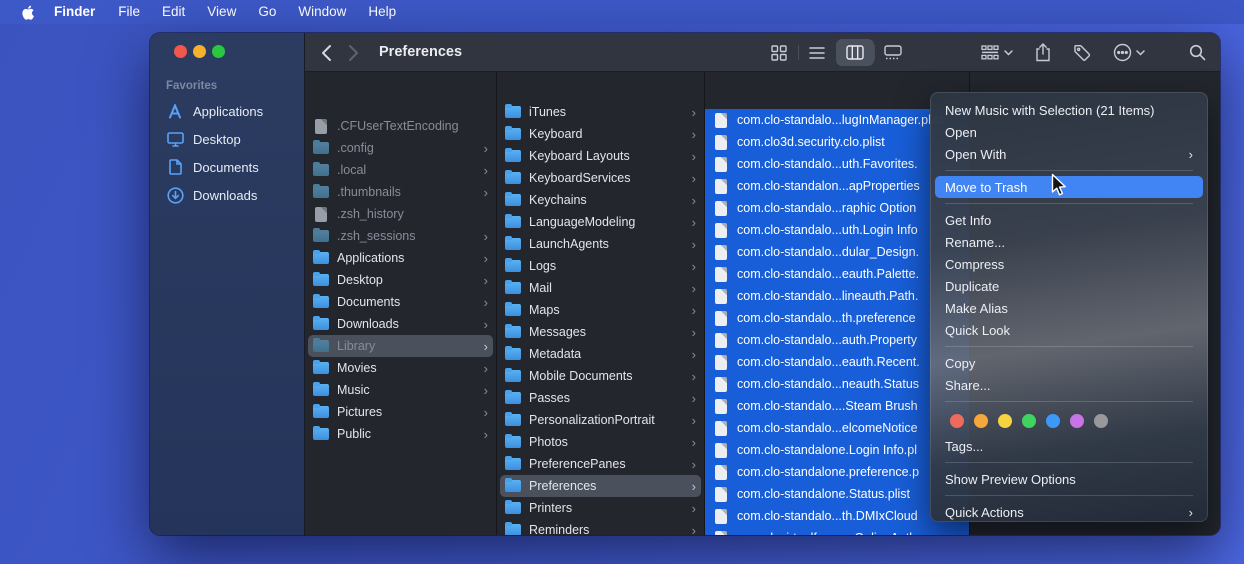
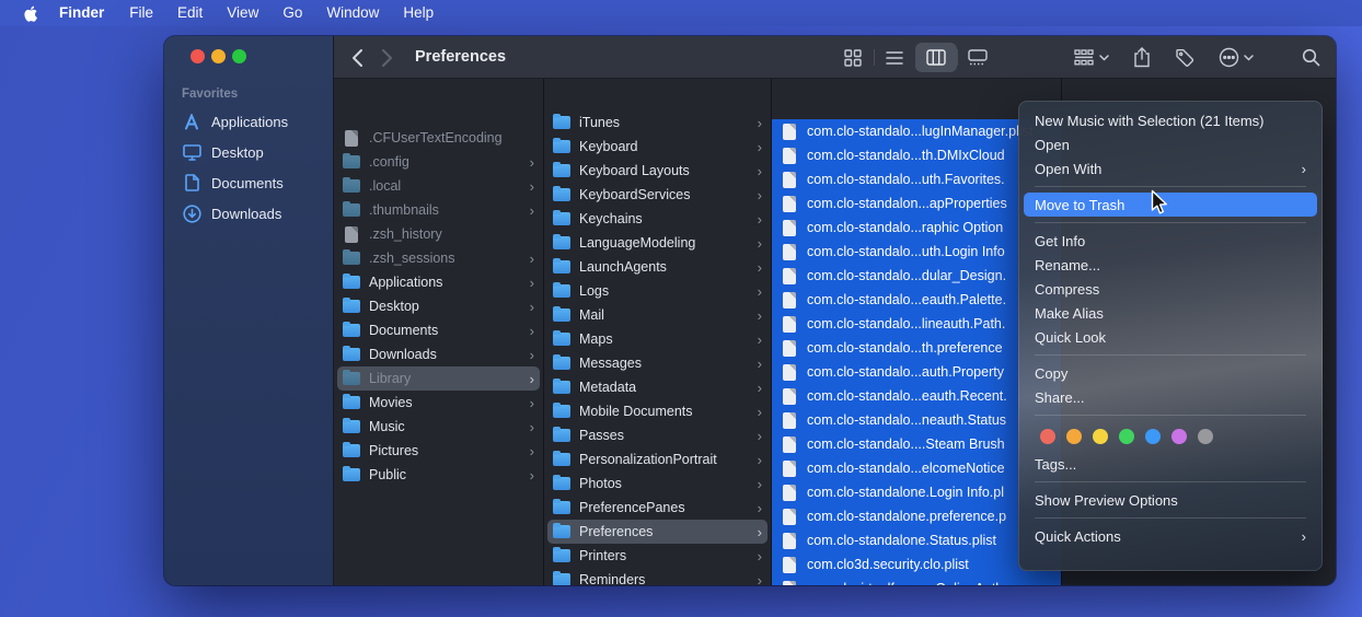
  Finder
  File
  Edit
  View
  Go
  Window
  Help
  Favorites
  Applications
  Desktop
  Documents
  Downloads
  Preferences
  .CFUserTextEncoding
  .config
  ›
  .local
  ›
  .thumbnails
  ›
  .zsh_history
  .zsh_sessions
  ›
  Applications
  ›
  Desktop
  ›
  Documents
  ›
  Downloads
  ›
  Library
  ›
  Movies
  ›
  Music
  ›
  Pictures
  ›
  Public
  ›
  iTunes
  ›
  Keyboard
  ›
  Keyboard Layouts
  ›
  KeyboardServices
  ›
  Keychains
  ›
  LanguageModeling
  ›
  LaunchAgents
  ›
  Logs
  ›
  Mail
  ›
  Maps
  ›
  Messages
  ›
  Metadata
  ›
  Mobile Documents
  ›
  Passes
  ›
  PersonalizationPortrait
  ›
  Photos
  ›
  PreferencePanes
  ›
  Preferences
  ›
  Printers
  ›
  Reminders
  ›
  com.clo-standalo...lugInManager.p
- com.clo3d.security.clo.plist
+ com.clo-standalo...th.DMIxCloud
  com.clo-standalo...uth.Favorites.
  com.clo-standalon...apProperties
  com.clo-standalo...raphic Option
  com.clo-standalo...uth.Login Info
  com.clo-standalo...dular_Design.
  com.clo-standalo...eauth.Palette.
  com.clo-standalo...lineauth.Path.
  com.clo-standalo...th.preference
  com.clo-standalo...auth.Property
  com.clo-standalo...eauth.Recent.
  com.clo-standalo...neauth.Status
  com.clo-standalo....Steam Brush
  com.clo-standalo...elcomeNotice
  com.clo-standalone.Login Info.pl
  com.clo-standalone.preference.p
  com.clo-standalone.Status.plist
- com.clo-standalo...th.DMIxCloud
+ com.clo3d.security.clo.plist
  New Music with Selection (21 Items)
  Open
  Open With
  ›
  Move to Trash
  Get Info
  Rename...
  Compress
- Duplicate
  Make Alias
  Quick Look
  Copy
  Share...
  Tags...
  Show Preview Options
  Quick Actions
  ›
